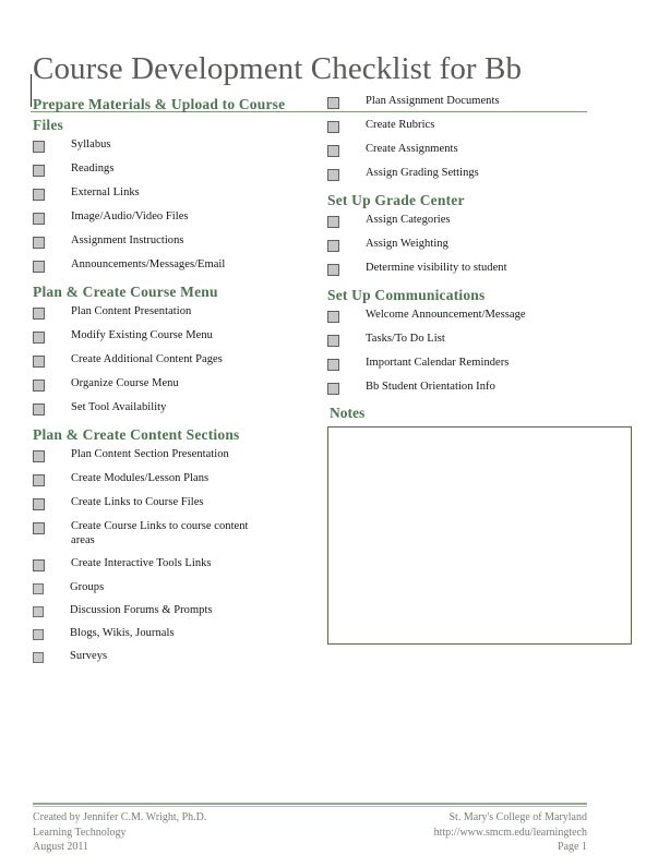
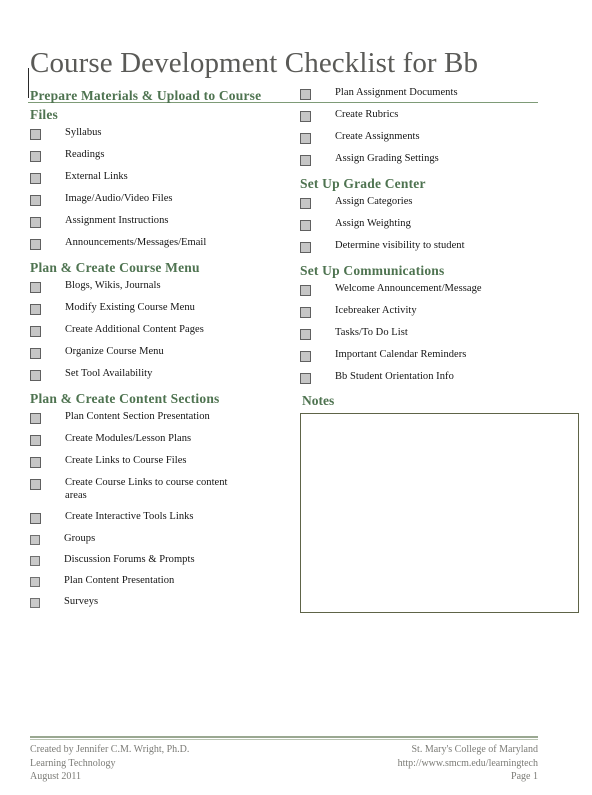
  Course Development Checklist for Bb
  Prepare Materials & Upload to Course Files
  Syllabus
  Readings
  External Links
  Image/Audio/Video Files
  Assignment Instructions
  Announcements/Messages/Email
  Plan & Create Course Menu
- Plan Content Presentation
+ Blogs, Wikis, Journals
  Modify Existing Course Menu
  Create Additional Content Pages
  Organize Course Menu
  Set Tool Availability
  Plan & Create Content Sections
  Plan Content Section Presentation
  Create Modules/Lesson Plans
  Create Links to Course Files
  Create Course Links to course content areas
  Create Interactive Tools Links
  Groups
  Discussion Forums & Prompts
- Blogs, Wikis, Journals
+ Plan Content Presentation
  Surveys
  Plan Assignment Documents
  Create Rubrics
  Create Assignments
  Assign Grading Settings
  Set Up Grade Center
  Assign Categories
  Assign Weighting
  Determine visibility to student
  Set Up Communications
  Welcome Announcement/Message
+ Icebreaker Activity
  Tasks/To Do List
  Important Calendar Reminders
  Bb Student Orientation Info
  Notes
  Created by Jennifer C.M. Wright, Ph.D.
  Learning Technology
  August 2011
  St. Mary's College of Maryland
  http://www.smcm.edu/learningtech
  Page 1
